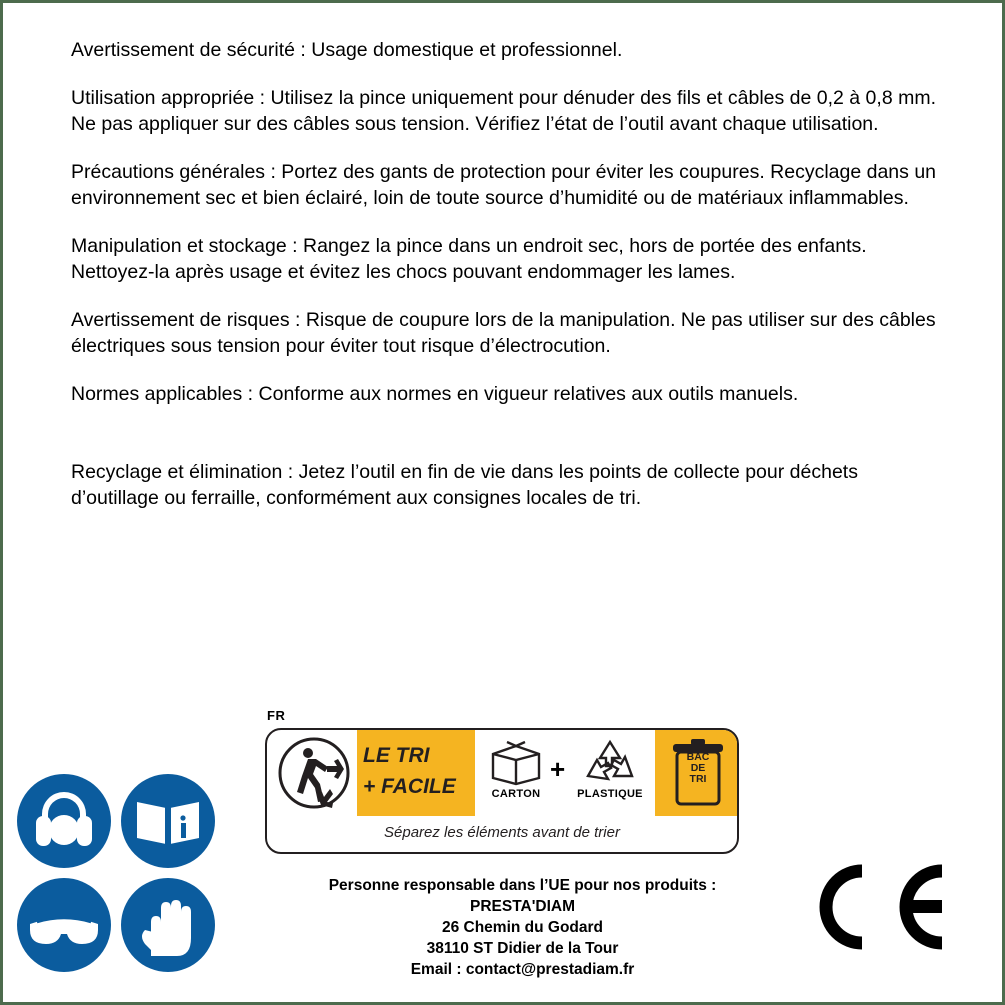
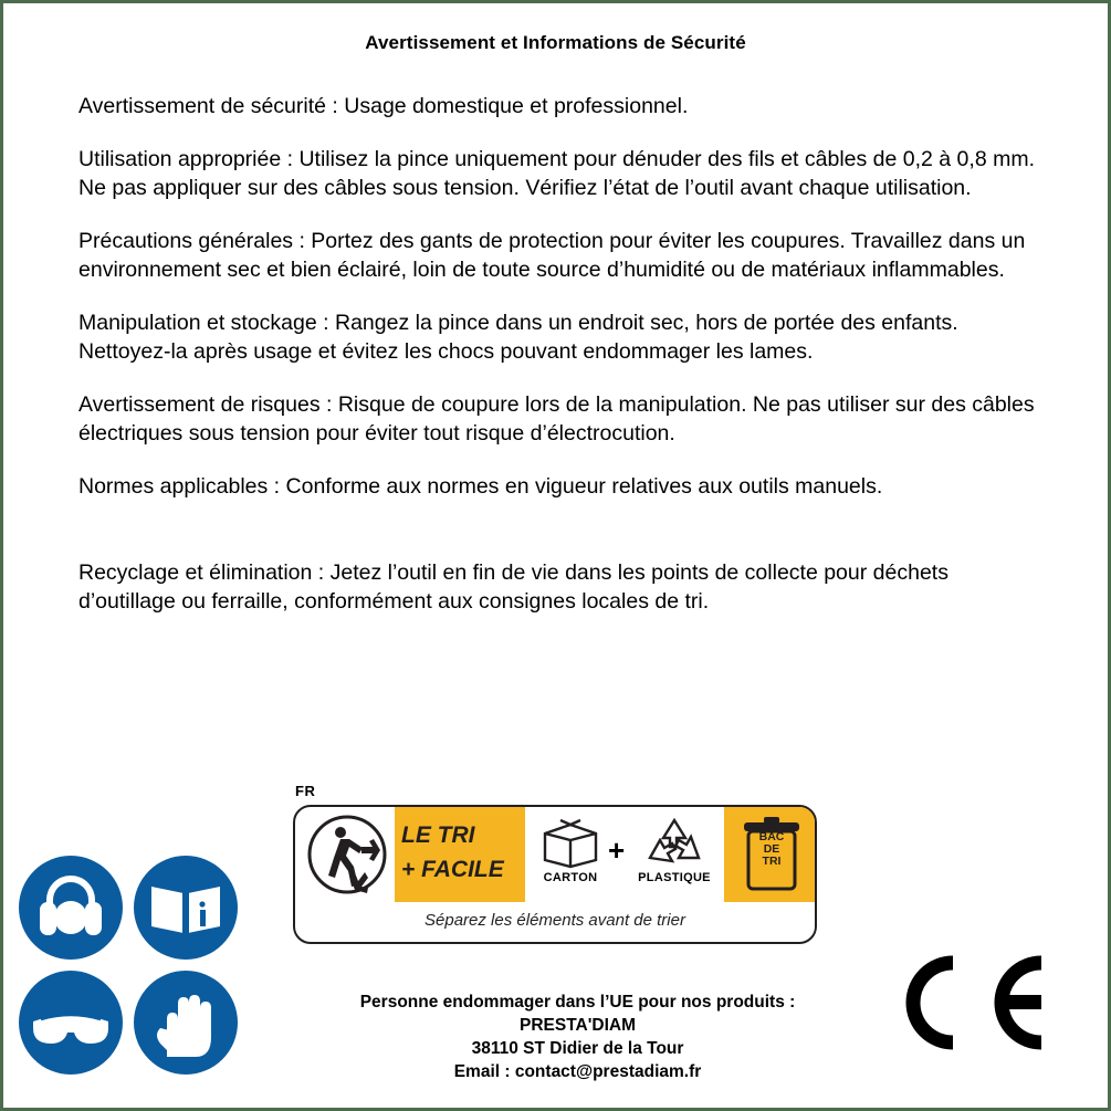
+ Avertissement et Informations de Sécurité
  Avertissement de sécurité : Usage domestique et professionnel.
  Utilisation appropriée : Utilisez la pince uniquement pour dénuder des fils et câbles de 0,2 à 0,8 mm. Ne pas appliquer sur des câbles sous tension. Vérifiez l’état de l’outil avant chaque utilisation.
- Précautions générales : Portez des gants de protection pour éviter les coupures. Recyclage dans un environnement sec et bien éclairé, loin de toute source d’humidité ou de matériaux inflammables.
+ Précautions générales : Portez des gants de protection pour éviter les coupures. Travaillez dans un environnement sec et bien éclairé, loin de toute source d’humidité ou de matériaux inflammables.
  Manipulation et stockage : Rangez la pince dans un endroit sec, hors de portée des enfants. Nettoyez-la après usage et évitez les chocs pouvant endommager les lames.
  Avertissement de risques : Risque de coupure lors de la manipulation. Ne pas utiliser sur des câbles électriques sous tension pour éviter tout risque d’électrocution.
  Normes applicables : Conforme aux normes en vigueur relatives aux outils manuels.
  Recyclage et élimination : Jetez l’outil en fin de vie dans les points de collecte pour déchets d’outillage ou ferraille, conformément aux consignes locales de tri.
  FR
  LE TRI
  + FACILE
  CARTON
  +
  PLASTIQUE
  BAC
  DE
  TRI
  Séparez les éléments avant de trier
- Personne responsable dans l’UE pour nos produits :
+ Personne endommager dans l’UE pour nos produits :
  PRESTA'DIAM
- 26 Chemin du Godard
  38110 ST Didier de la Tour
  Email : contact@prestadiam.fr
